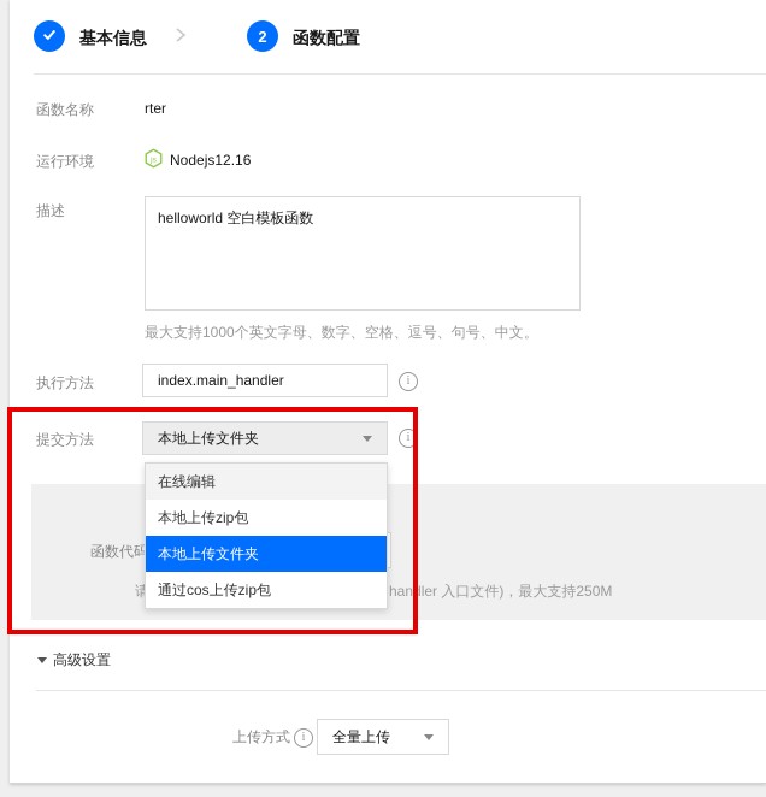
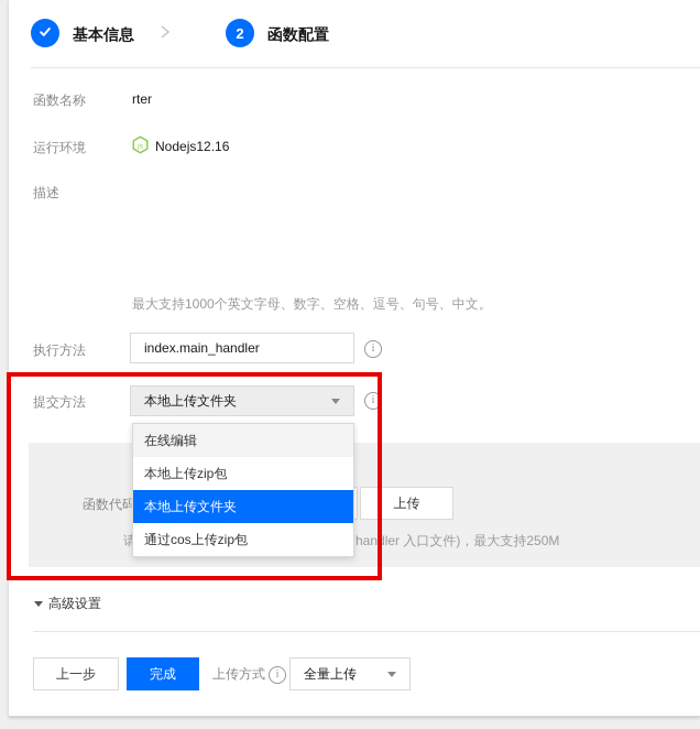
  基本信息
  2
  函数配置
  函数名称
  rter
  运行环境
  Nodejs12.16
  描述
- helloworld 空白模板函数
  最大支持1000个英文字母、数字、空格、逗号、句号、中文。
  执行方法
  index.main_handler
  提交方法
  本地上传文件夹
  函数代码
+ 上传
  请
  handler 入口文件)，最大支持250M
  在线编辑
  本地上传zip包
  本地上传文件夹
  通过cos上传zip包
  高级设置
+ 上一步
+ 完成
  上传方式
  全量上传
